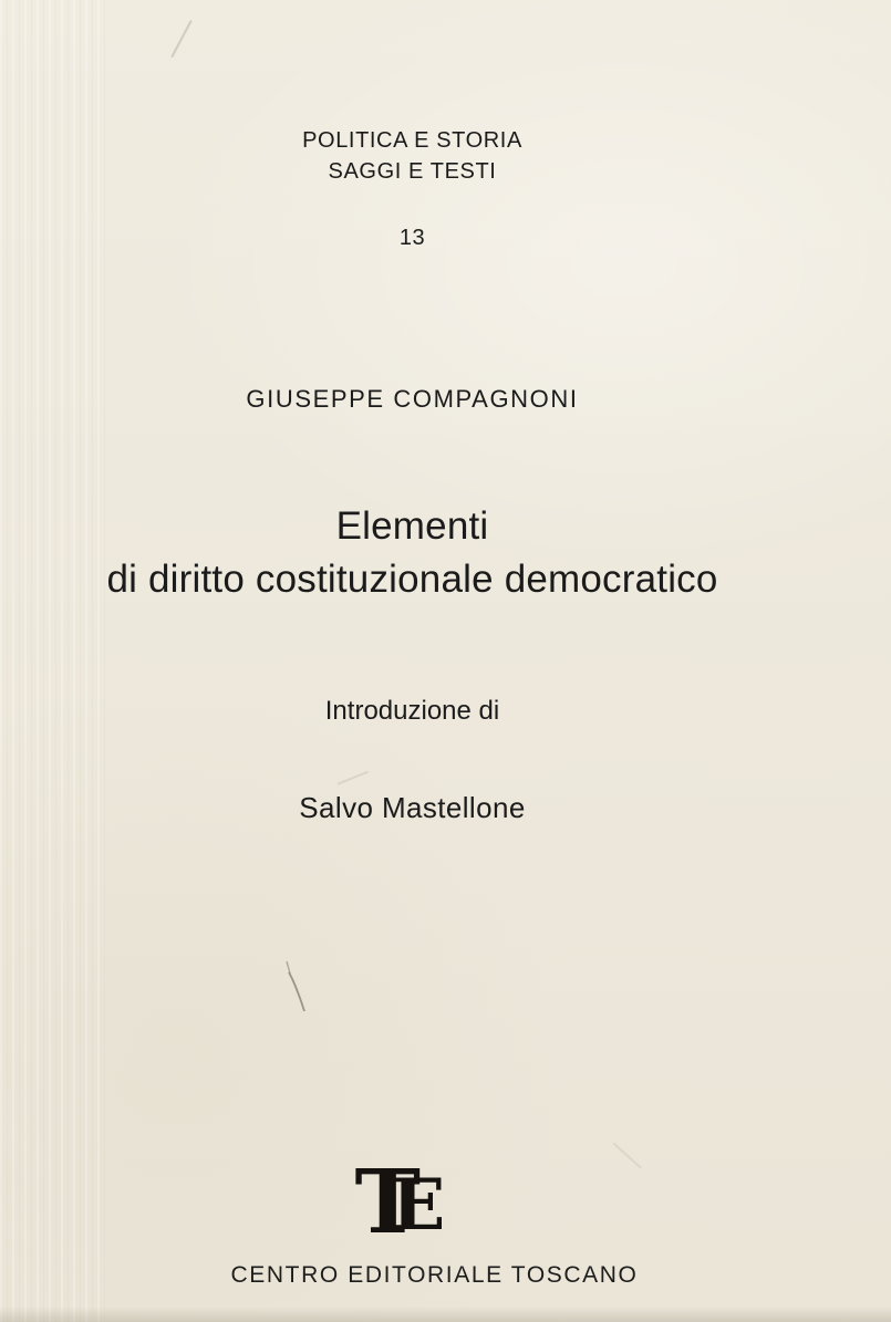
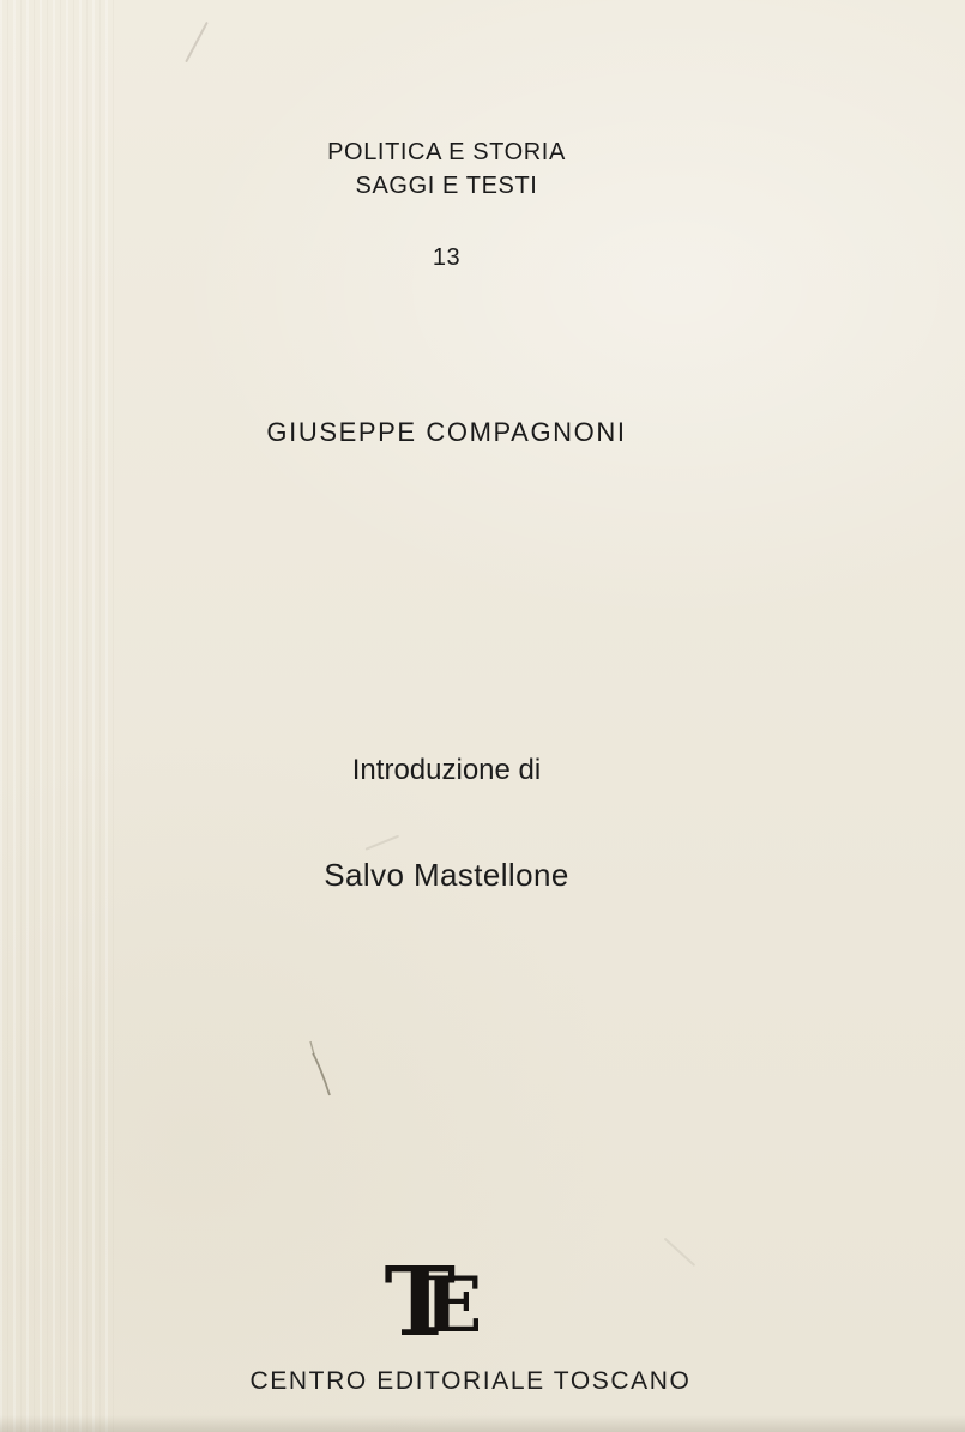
  POLITICA E STORIA
  SAGGI E TESTI
  13
  GIUSEPPE COMPAGNONI
- Elementi
- di diritto costituzionale democratico
  Introduzione di
  Salvo Mastellone
  T
  E
  CENTRO EDITORIALE TOSCANO
